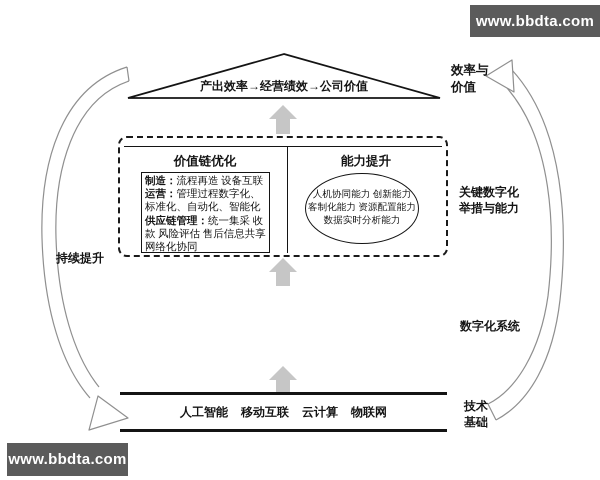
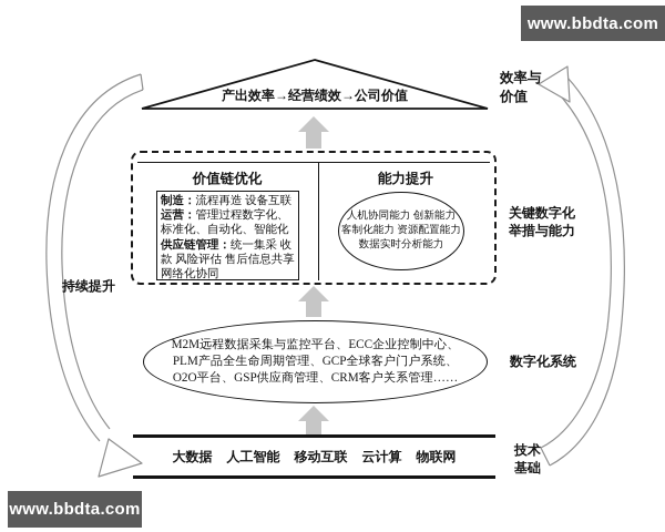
  www.bbdta.com
  www.bbdta.com
  产出效率→经营绩效→公司价值
  价值链优化
  制造：流程再造 设备互联
  运营：管理过程数字化、标准化、自动化、智能化 供应链管理：统一集采 收款 风险评估 售后信息共享 网络化协同
  能力提升
  人机协同能力 创新能力
  客制化能力 资源配置能力
  数据实时分析能力
+ M2M远程数据采集与监控平台、ECC企业控制中心、
+ PLM产品全生命周期管理、GCP全球客户门户系统、
+ O2O平台、GSP供应商管理、CRM客户关系管理……
+ 大数据
  人工智能
  移动互联
  云计算
  物联网
  效率与
  价值
  关键数字化
  举措与能力
  数字化系统
  技术
  基础
  持续提升
